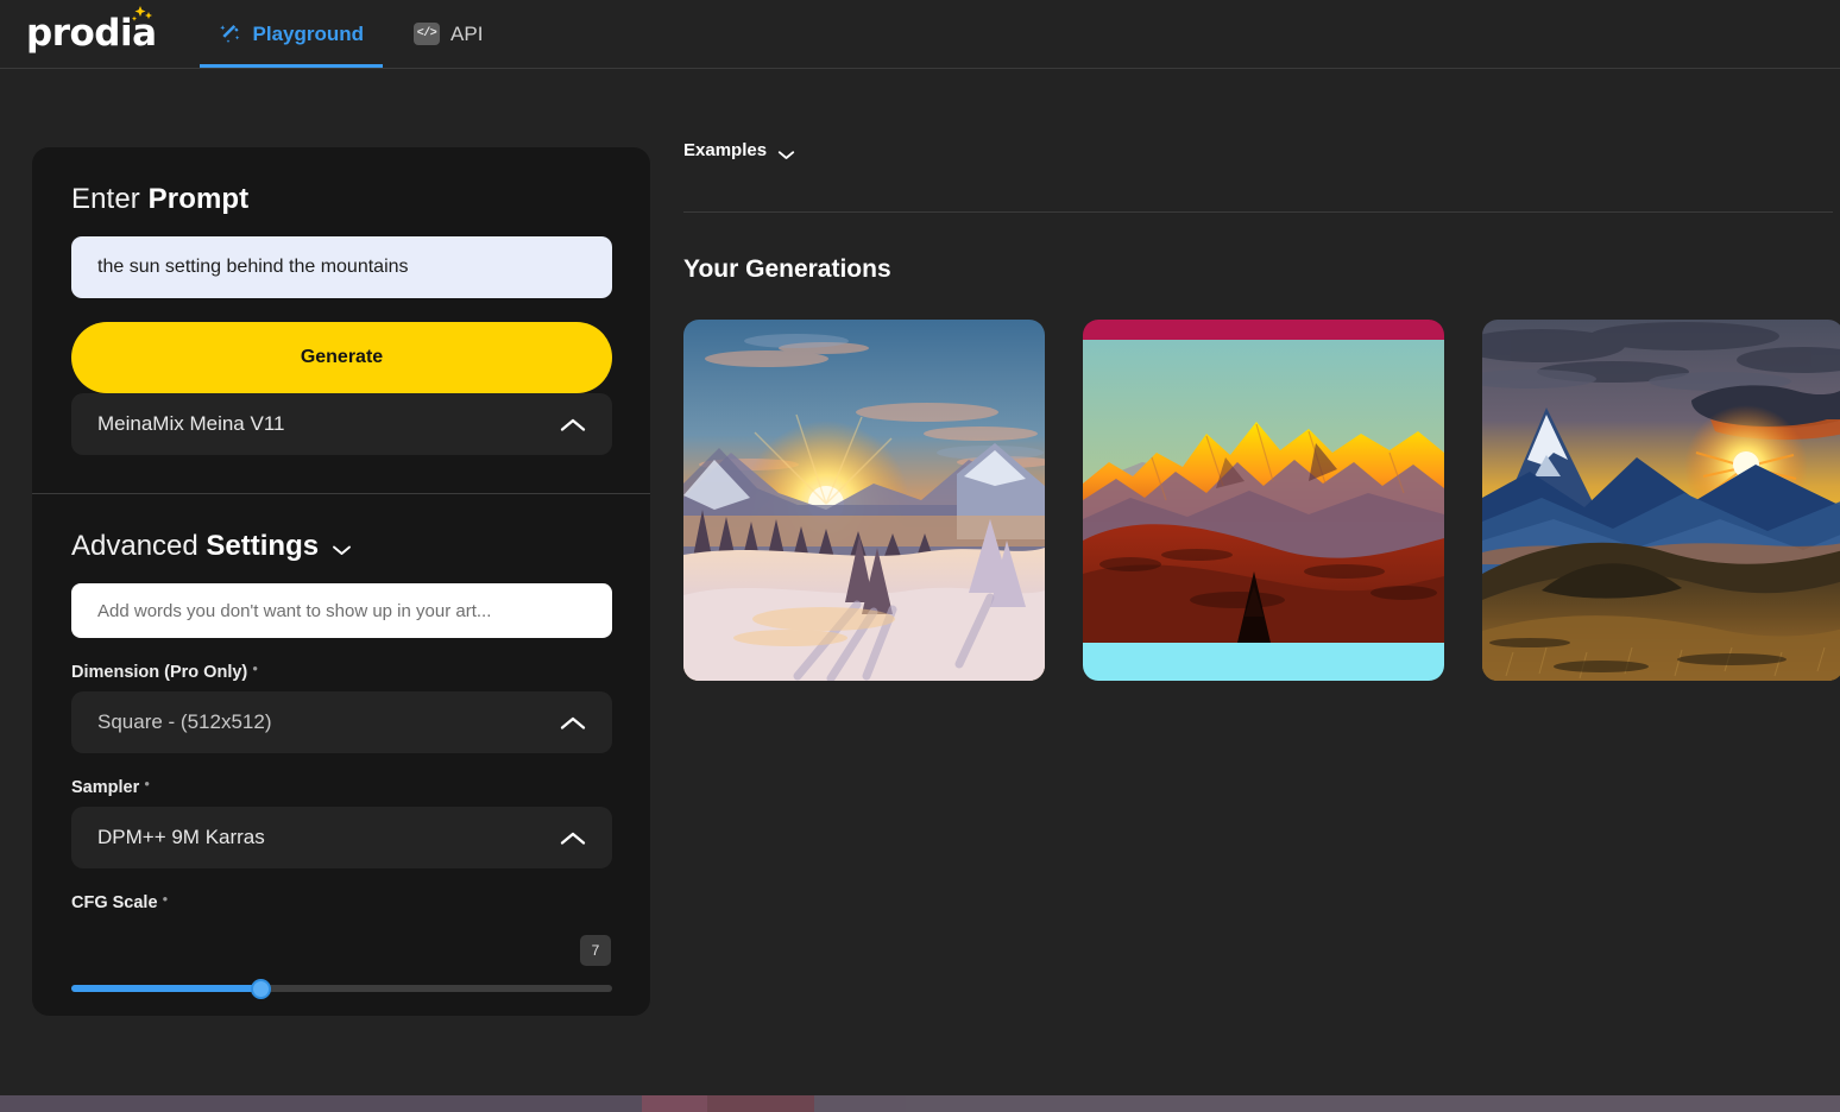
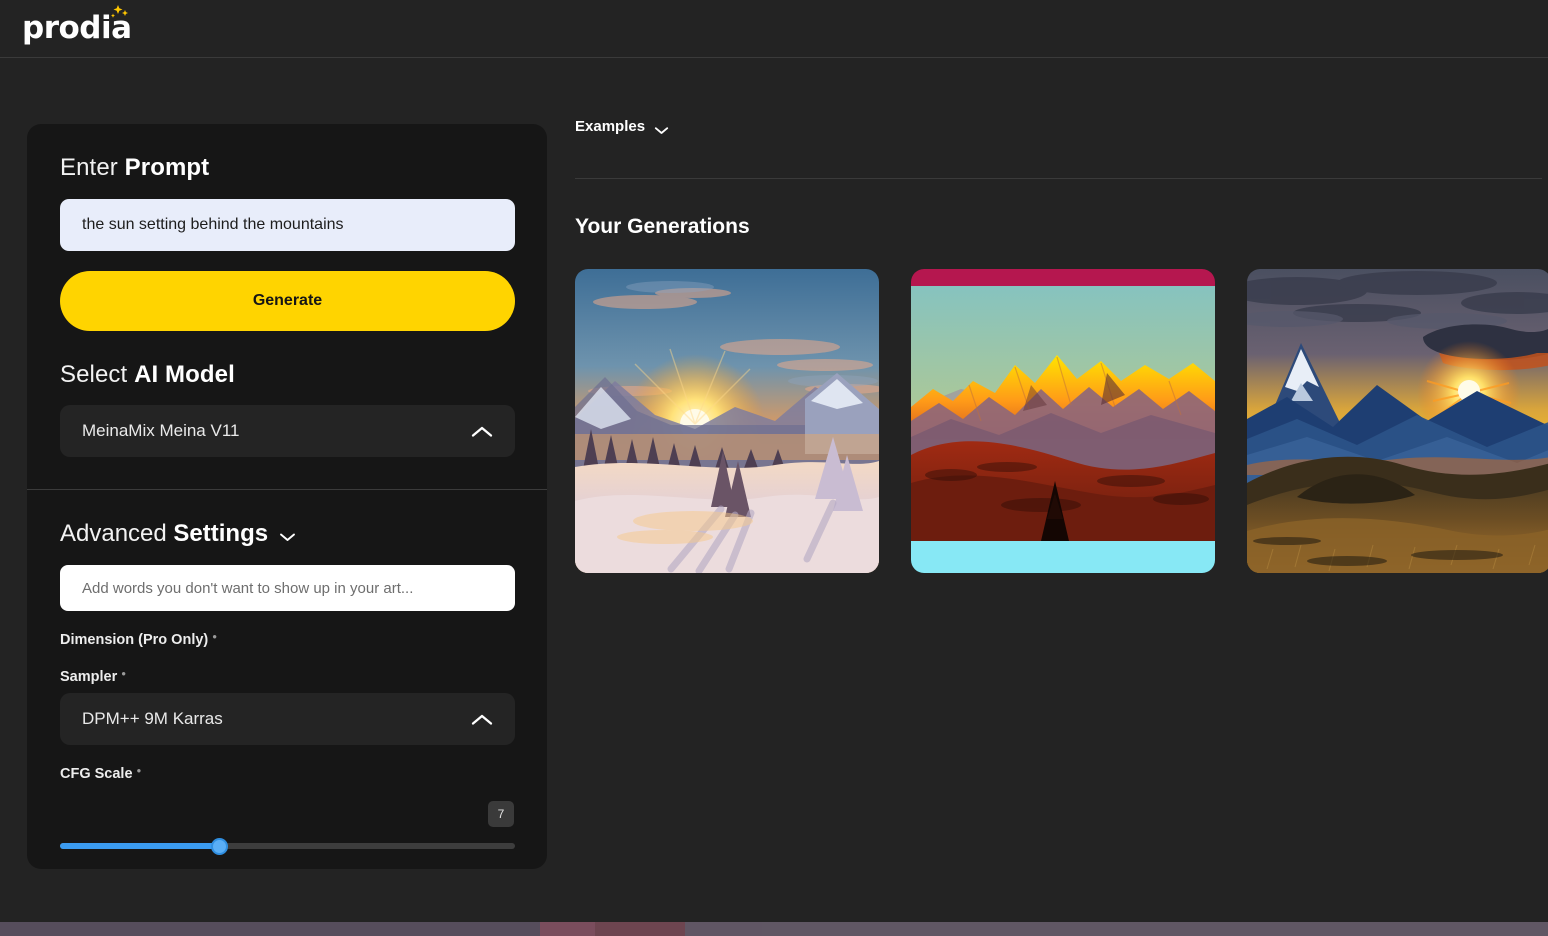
  prodia
- Playground
- </>
- API
  Enter Prompt
  the sun setting behind the mountains
  Generate
+ Select AI Model
  MeinaMix Meina V11
  Advanced Settings
  Add words you don't want to show up in your art...
  Dimension (Pro Only)
  ●
- Square - (512x512)
  Sampler
  ●
  DPM++ 9M Karras
  CFG Scale
  ●
  7
  Examples
  Your Generations
